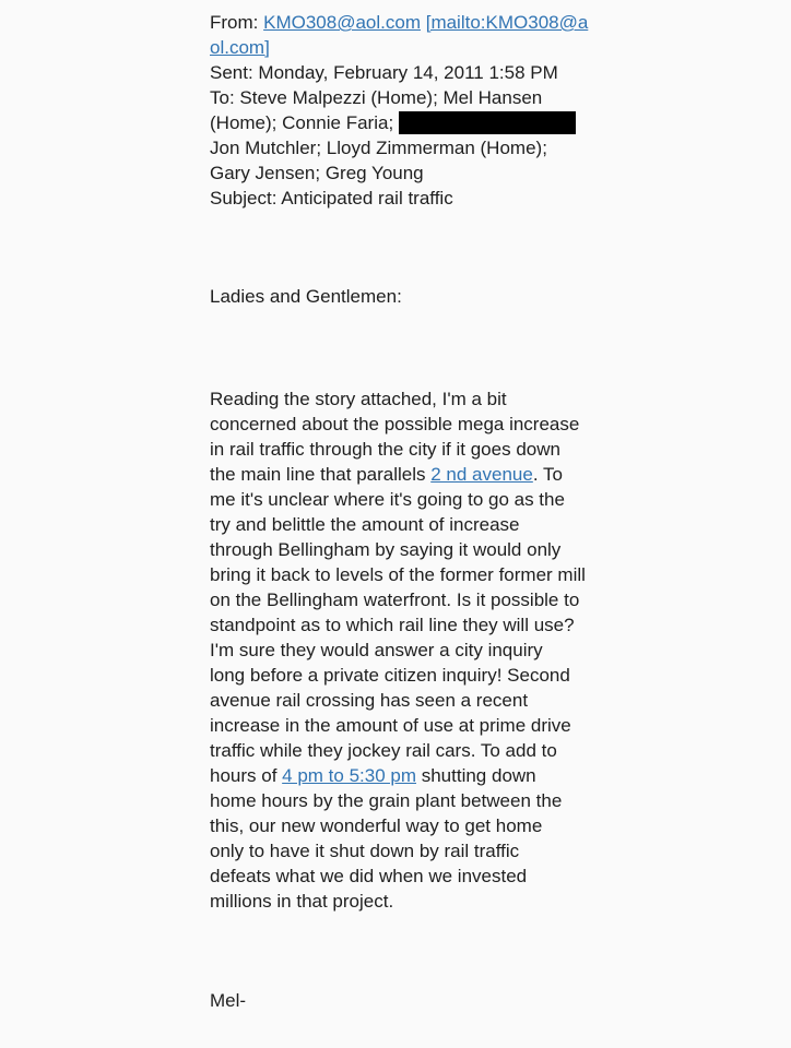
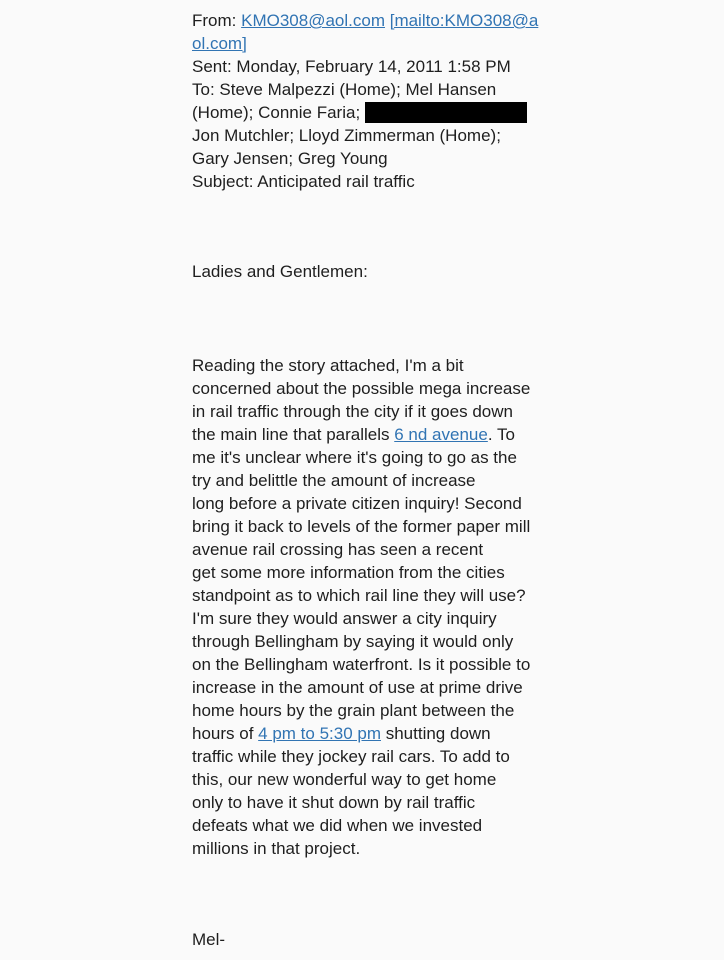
  From: KMO308@aol.com [mailto:KMO308@a
  ol.com]
  Sent: Monday, February 14, 2011 1:58 PM
  To: Steve Malpezzi (Home); Mel Hansen
  (Home); Connie Faria;
  Jon Mutchler; Lloyd Zimmerman (Home);
  Gary Jensen; Greg Young
  Subject: Anticipated rail traffic
  Ladies and Gentlemen:
  Reading the story attached, I'm a bit
  concerned about the possible mega increase
  in rail traffic through the city if it goes down
- the main line that parallels 2 nd avenue. To
+ the main line that parallels 6 nd avenue. To
  me it's unclear where it's going to go as the
  try and belittle the amount of increase
- through Bellingham by saying it would only
+ long before a private citizen inquiry! Second
- bring it back to levels of the former former mill
+ bring it back to levels of the former paper mill
- on the Bellingham waterfront. Is it possible to
+ avenue rail crossing has seen a recent
+ get some more information from the cities
  standpoint as to which rail line they will use?
  I'm sure they would answer a city inquiry
- long before a private citizen inquiry! Second
+ through Bellingham by saying it would only
- avenue rail crossing has seen a recent
+ on the Bellingham waterfront. Is it possible to
  increase in the amount of use at prime drive
- traffic while they jockey rail cars. To add to
+ home hours by the grain plant between the
  hours of 4 pm to 5:30 pm shutting down
- home hours by the grain plant between the
+ traffic while they jockey rail cars. To add to
  this, our new wonderful way to get home
  only to have it shut down by rail traffic
  defeats what we did when we invested
  millions in that project.
  Mel-
